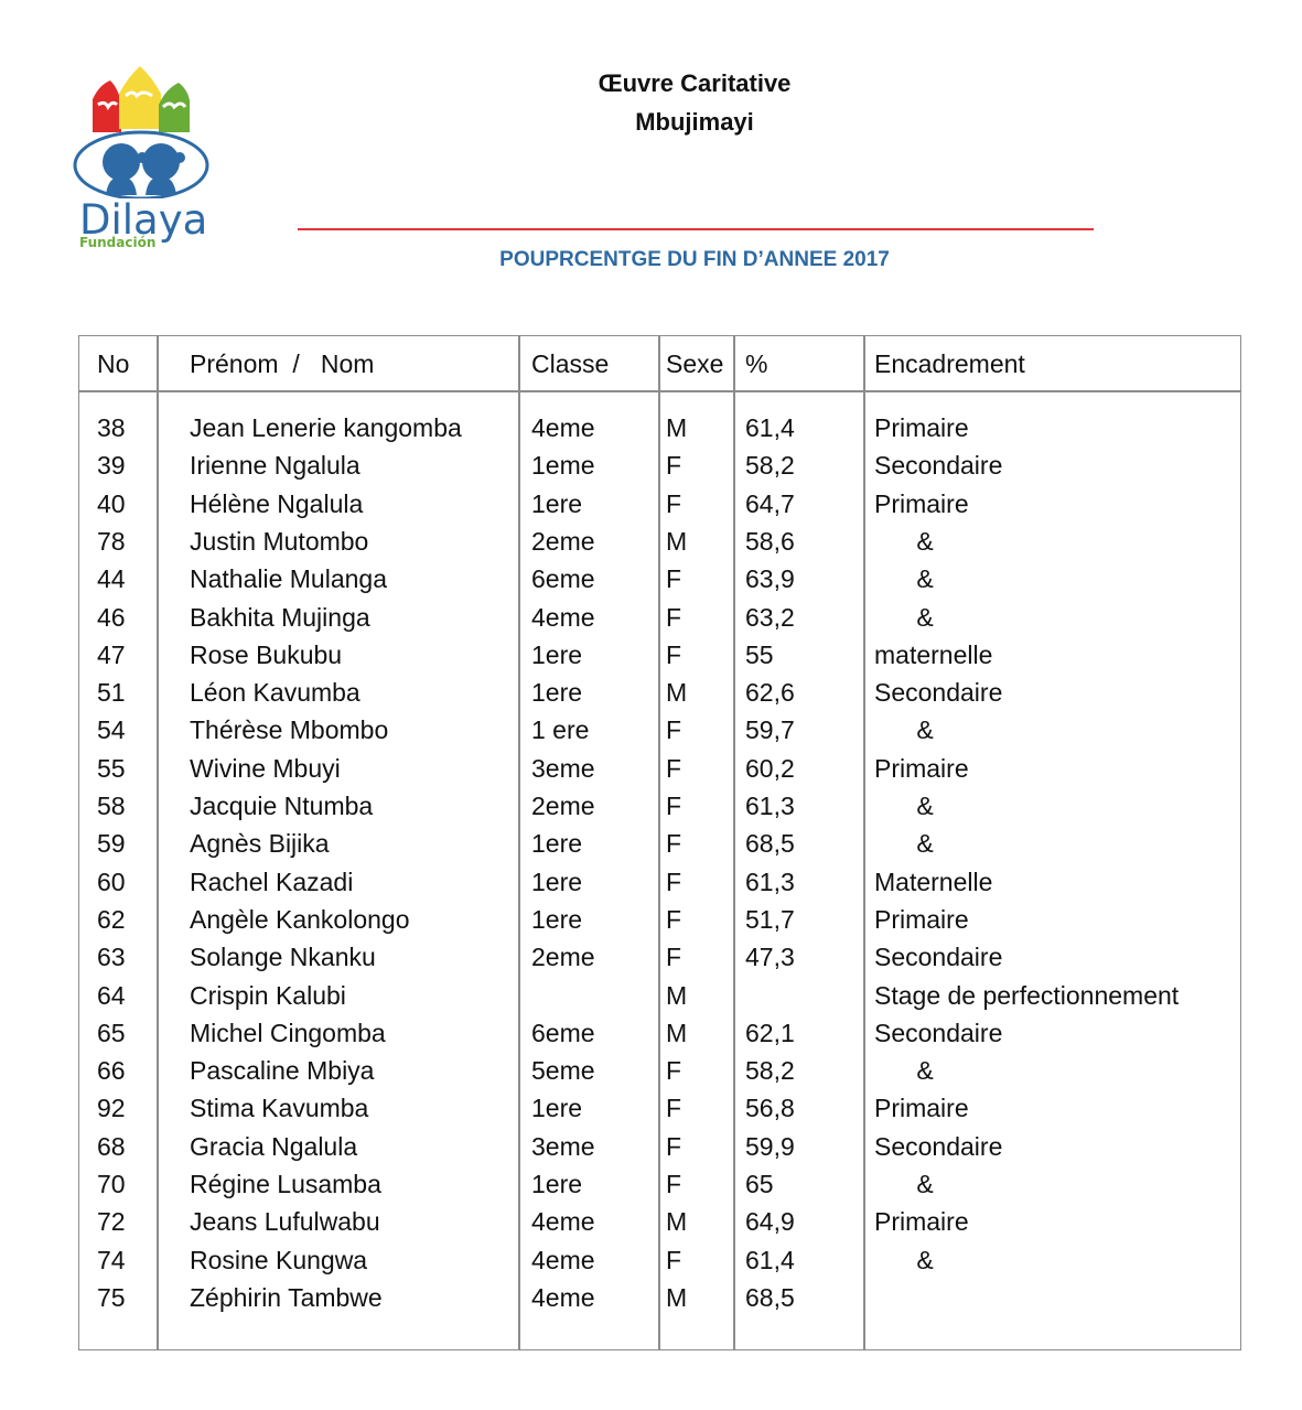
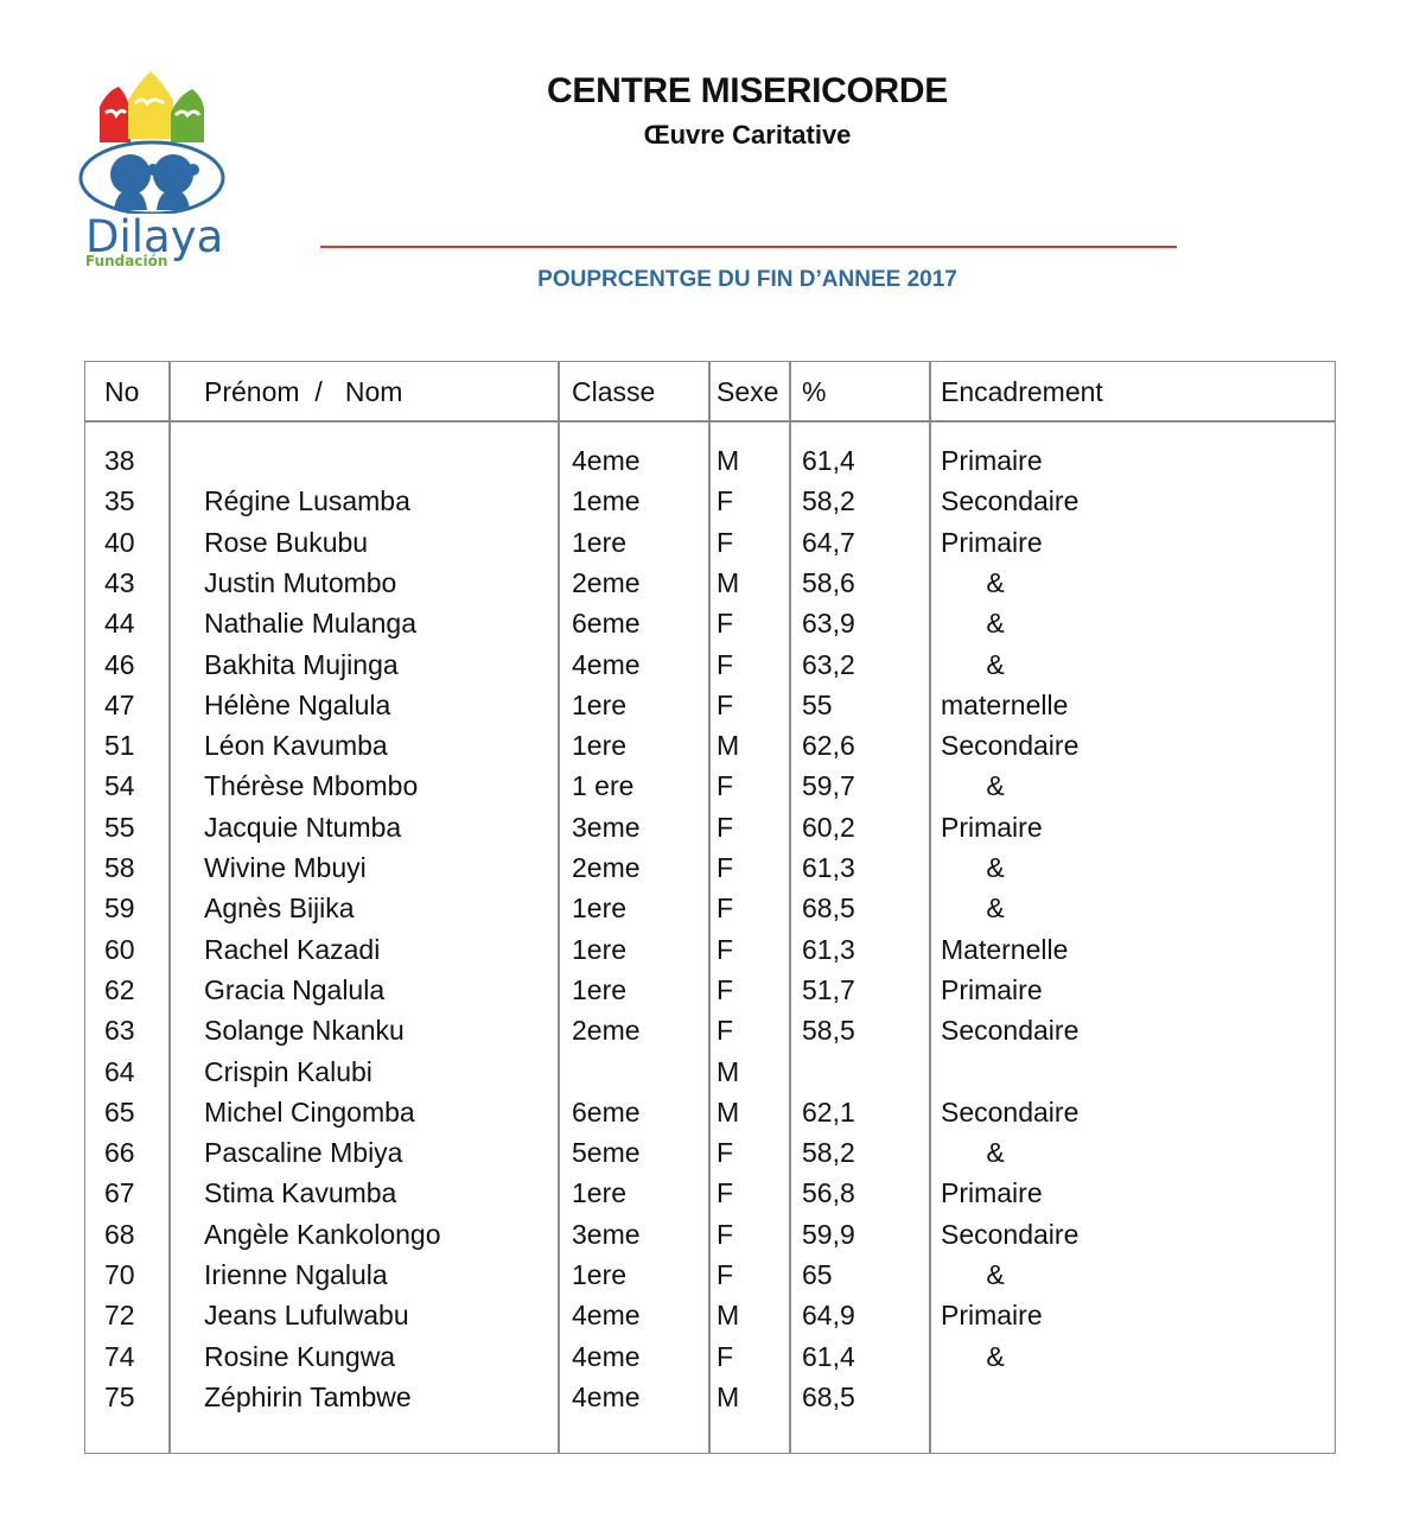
  Dilaya
  Fundación
+ CENTRE MISERICORDE
  Œuvre Caritative
- Mbujimayi
  POUPRCENTGE DU FIN D’ANNEE 2017
  No
  Prénom / Nom
  Classe
  Sexe
  %
  Encadrement
  38
- Jean Lenerie kangomba
  4eme
  M
  61,4
  Primaire
- 39
+ 35
- Irienne Ngalula
+ Régine Lusamba
  1eme
  F
  58,2
  Secondaire
  40
- Hélène Ngalula
+ Rose Bukubu
  1ere
  F
  64,7
  Primaire
- 78
+ 43
  Justin Mutombo
  2eme
  M
  58,6
  &
  44
  Nathalie Mulanga
  6eme
  F
  63,9
  &
  46
  Bakhita Mujinga
  4eme
  F
  63,2
  &
  47
- Rose Bukubu
+ Hélène Ngalula
  1ere
  F
  55
  maternelle
  51
  Léon Kavumba
  1ere
  M
  62,6
  Secondaire
  54
  Thérèse Mbombo
  1 ere
  F
  59,7
  &
  55
- Wivine Mbuyi
+ Jacquie Ntumba
  3eme
  F
  60,2
  Primaire
  58
- Jacquie Ntumba
+ Wivine Mbuyi
  2eme
  F
  61,3
  &
  59
  Agnès Bijika
  1ere
  F
  68,5
  &
  60
  Rachel Kazadi
  1ere
  F
  61,3
  Maternelle
  62
- Angèle Kankolongo
+ Gracia Ngalula
  1ere
  F
  51,7
  Primaire
  63
  Solange Nkanku
  2eme
  F
- 47,3
+ 58,5
  Secondaire
  64
  Crispin Kalubi
  M
- Stage de perfectionnement
  65
  Michel Cingomba
  6eme
  M
  62,1
  Secondaire
  66
  Pascaline Mbiya
  5eme
  F
  58,2
  &
- 92
+ 67
  Stima Kavumba
  1ere
  F
  56,8
  Primaire
  68
- Gracia Ngalula
+ Angèle Kankolongo
  3eme
  F
  59,9
  Secondaire
  70
- Régine Lusamba
+ Irienne Ngalula
  1ere
  F
  65
  &
  72
  Jeans Lufulwabu
  4eme
  M
  64,9
  Primaire
  74
  Rosine Kungwa
  4eme
  F
  61,4
  &
  75
  Zéphirin Tambwe
  4eme
  M
  68,5
